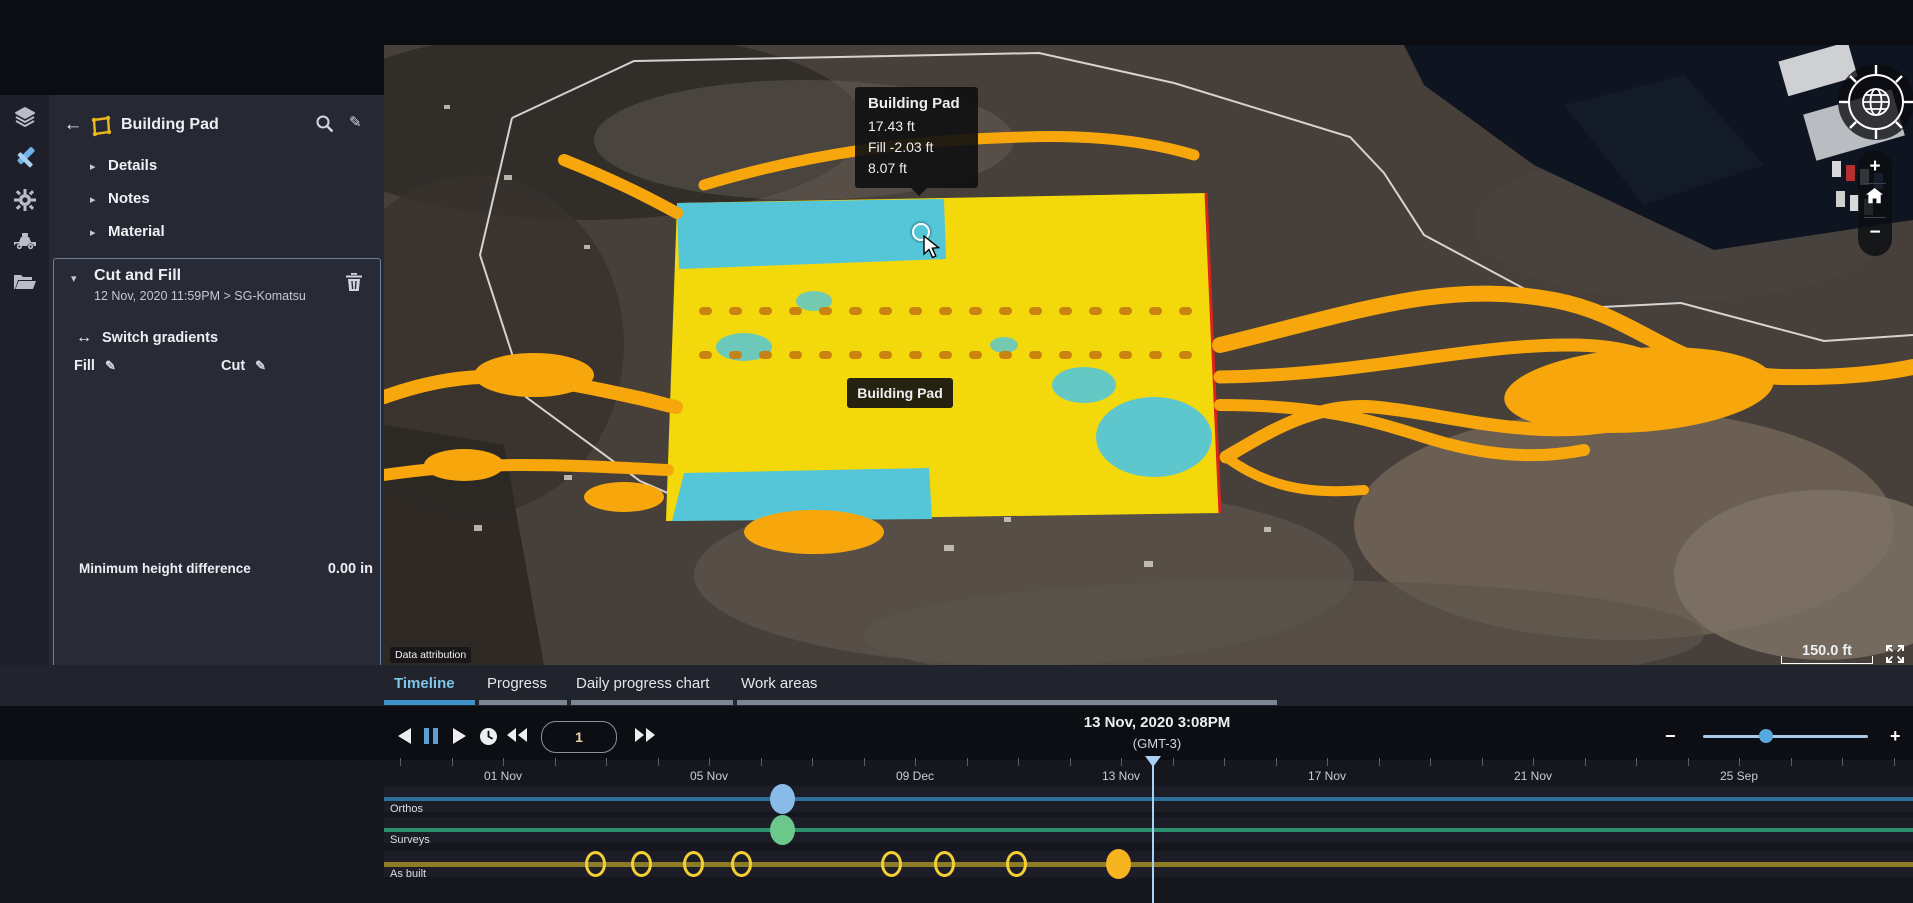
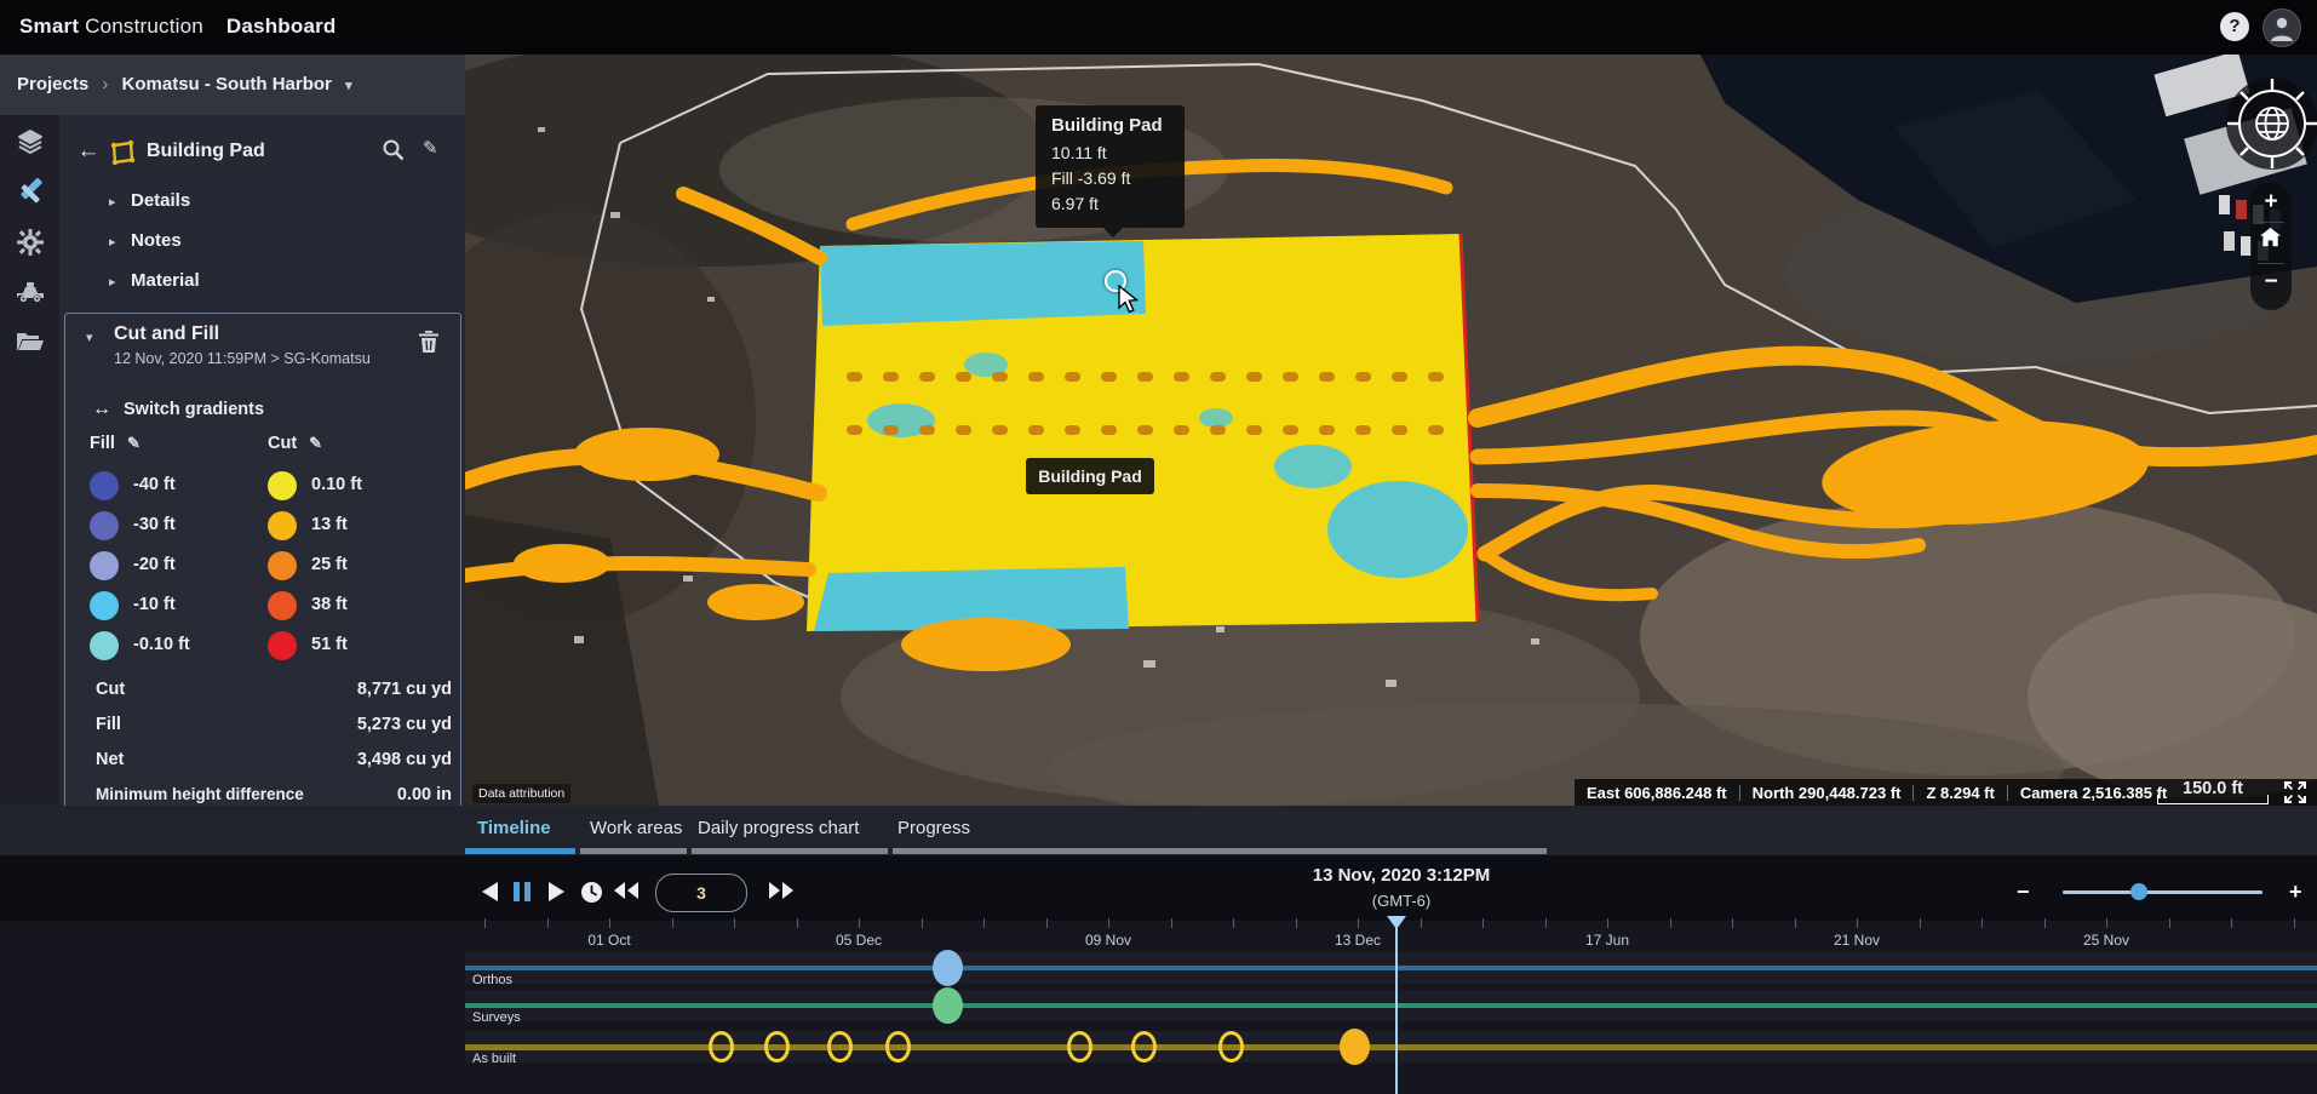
+ Smart Construction Dashboard
+ ?
+ Projects › Komatsu - South Harbor ▾
  ←
  Building Pad
  ✎
  ▸
  Details
  ▸
  Notes
  ▸
  Material
  ▾
  Cut and Fill
  12 Nov, 2020 11:59PM > SG-Komatsu
  ↔ Switch gradients
  Fill ✎
  Cut ✎
+ -40 ft
+ -30 ft
+ -20 ft
+ -10 ft
+ -0.10 ft
+ 0.10 ft
+ 13 ft
+ 25 ft
+ 38 ft
+ 51 ft
+ Cut
+ 8,771 cu yd
+ Fill
+ 5,273 cu yd
+ Net
+ 3,498 cu yd
  Minimum height difference
  0.00 in
  Building Pad
- 17.43 ft
+ 10.11 ft
- Fill -2.03 ft
+ Fill -3.69 ft
- 8.07 ft
+ 6.97 ft
  Building Pad
  +
  −
  Data attribution
+ East 606,886.248 ft
+ North 290,448.723 ft
+ Z 8.294 ft
+ Camera 2,516.385 ft
  150.0 ft
  Timeline
- Progress
+ Work areas
  Daily progress chart
- Work areas
+ Progress
- 1
+ 3
- 13 Nov, 2020 3:08PM
+ 13 Nov, 2020 3:12PM
- (GMT-3)
+ (GMT-6)
  −
  +
- 01 Nov
+ 01 Oct
- 05 Nov
+ 05 Dec
- 09 Dec
+ 09 Nov
- 13 Nov
+ 13 Dec
- 17 Nov
+ 17 Jun
  21 Nov
- 25 Sep
+ 25 Nov
  Orthos
  Surveys
  As built
